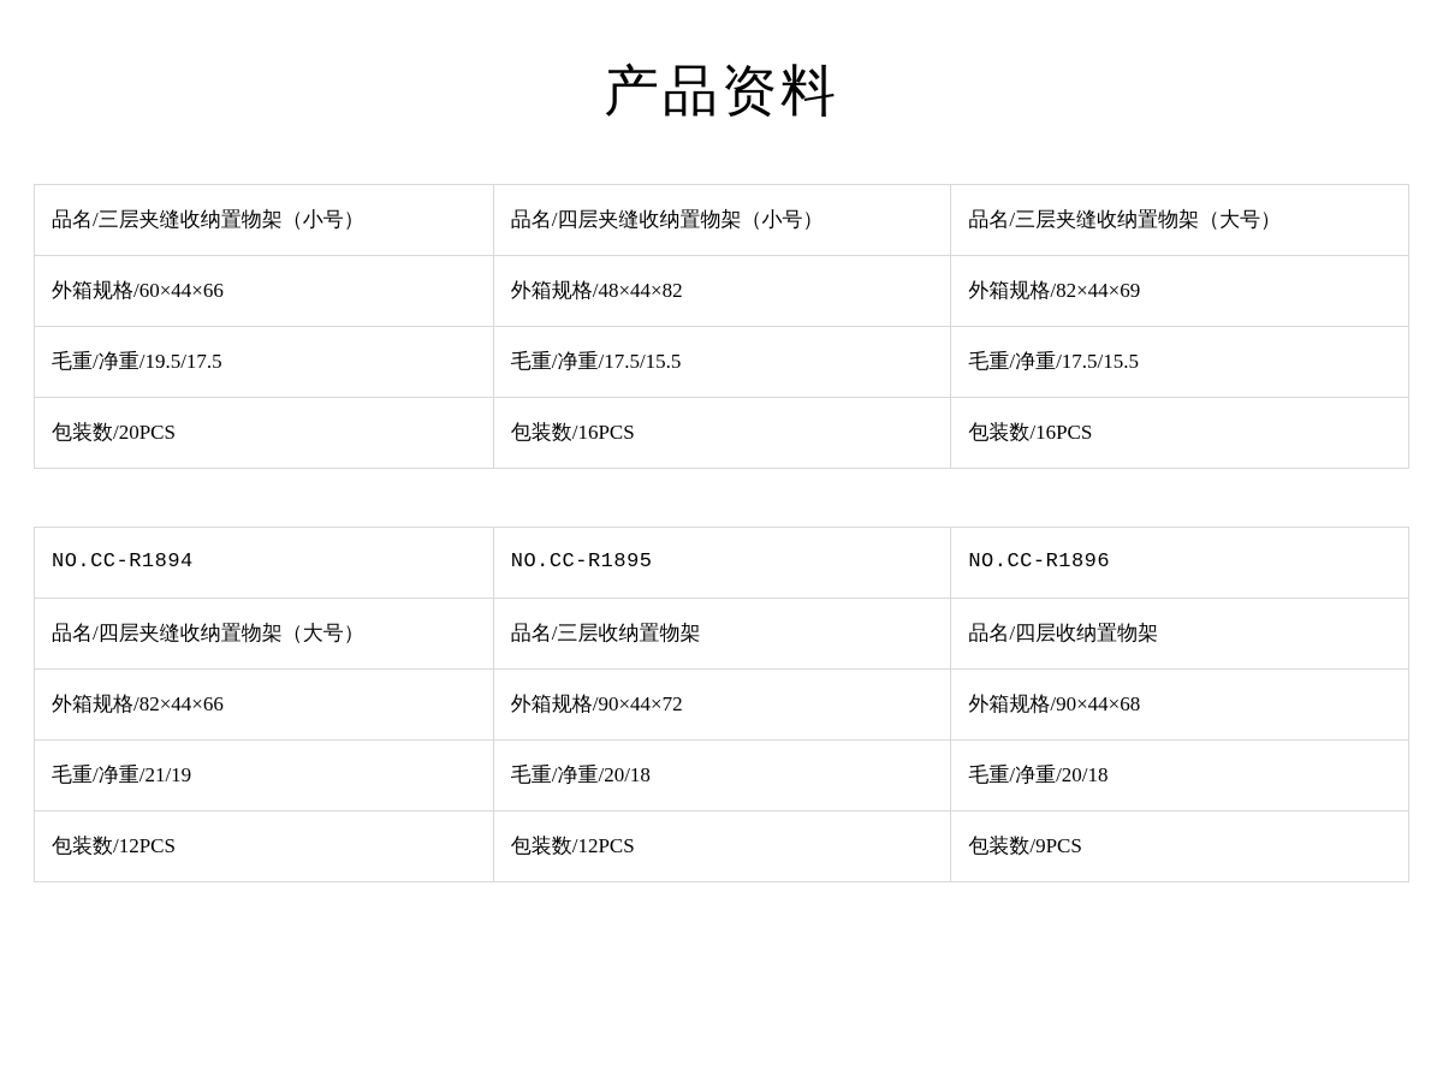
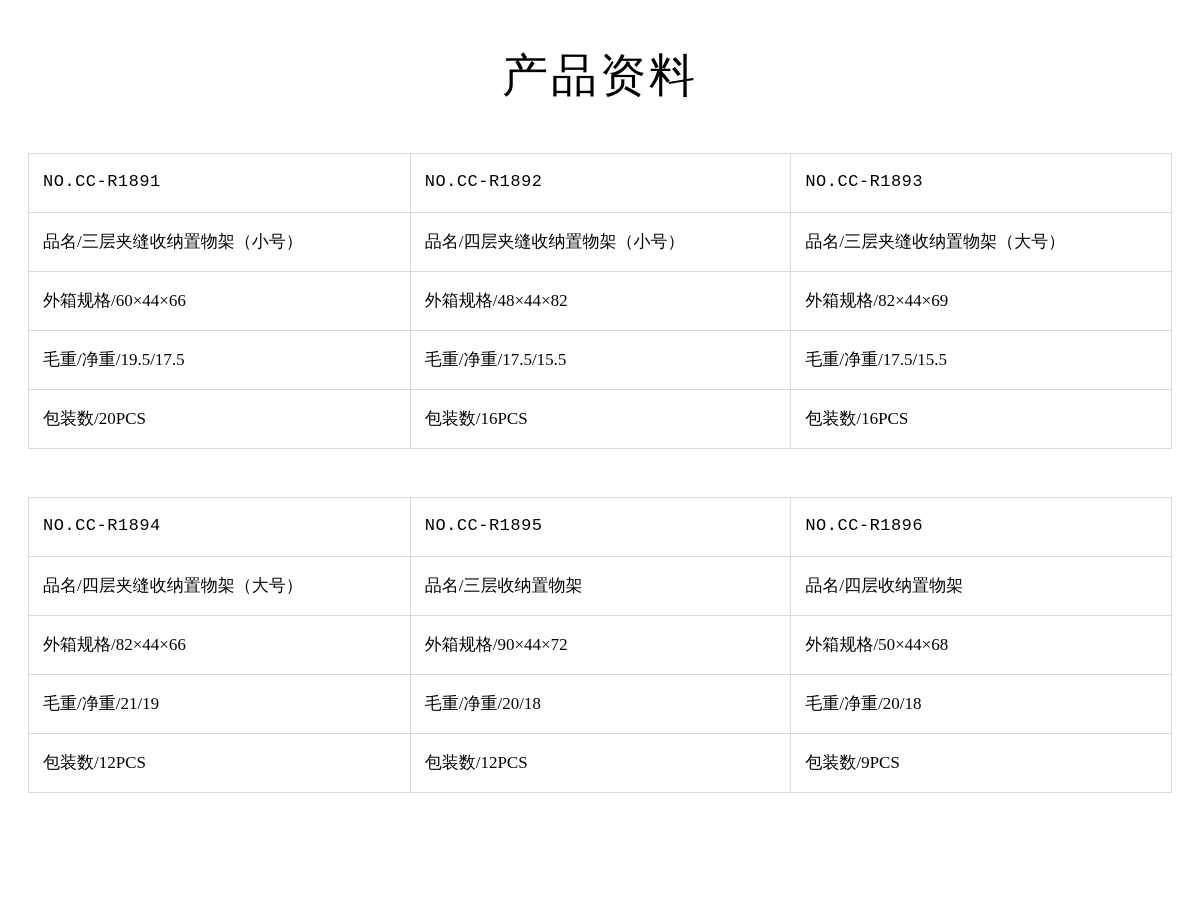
  产品资料
+ NO.CC-R1891	NO.CC-R1892	NO.CC-R1893
  品名/三层夹缝收纳置物架（小号）	品名/四层夹缝收纳置物架（小号）	品名/三层夹缝收纳置物架（大号）
  外箱规格/60×44×66	外箱规格/48×44×82	外箱规格/82×44×69
  毛重/净重/19.5/17.5	毛重/净重/17.5/15.5	毛重/净重/17.5/15.5
  包装数/20PCS	包装数/16PCS	包装数/16PCS
  NO.CC-R1894	NO.CC-R1895	NO.CC-R1896
  品名/四层夹缝收纳置物架（大号）	品名/三层收纳置物架	品名/四层收纳置物架
- 外箱规格/82×44×66	外箱规格/90×44×72	外箱规格/90×44×68
+ 外箱规格/82×44×66	外箱规格/90×44×72	外箱规格/50×44×68
  毛重/净重/21/19	毛重/净重/20/18	毛重/净重/20/18
  包装数/12PCS	包装数/12PCS	包装数/9PCS
